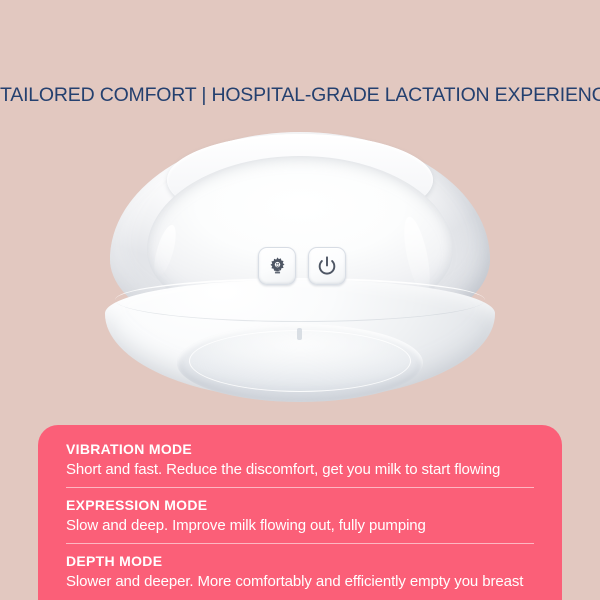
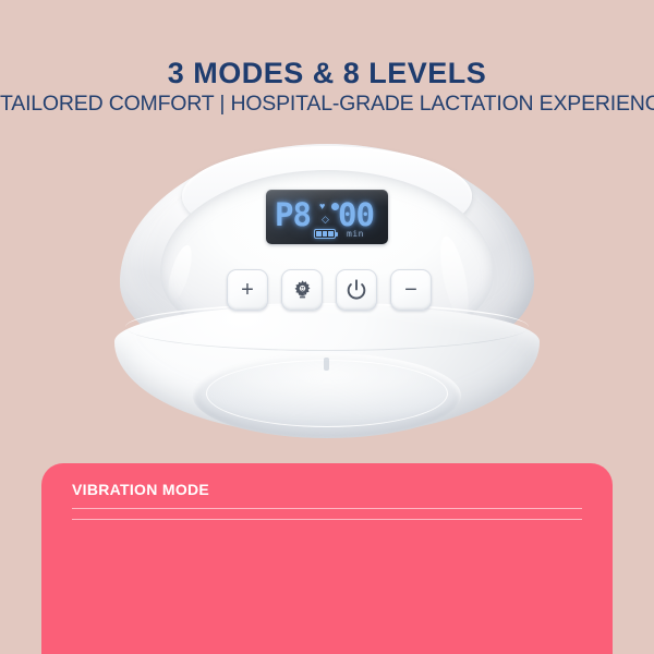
+ 3 MODES & 8 LEVELS
  TAILORED COMFORT | HOSPITAL-GRADE LACTATION EXPERIENC
+ P8
+ ♥
+ ◇
+ 00
+ min
+ +
+ −
  VIBRATION MODE
- Short and fast. Reduce the discomfort, get you milk to start flowing
- EXPRESSION MODE
- Slow and deep. Improve milk flowing out, fully pumping
- DEPTH MODE
- Slower and deeper. More comfortably and efficiently empty you breast
